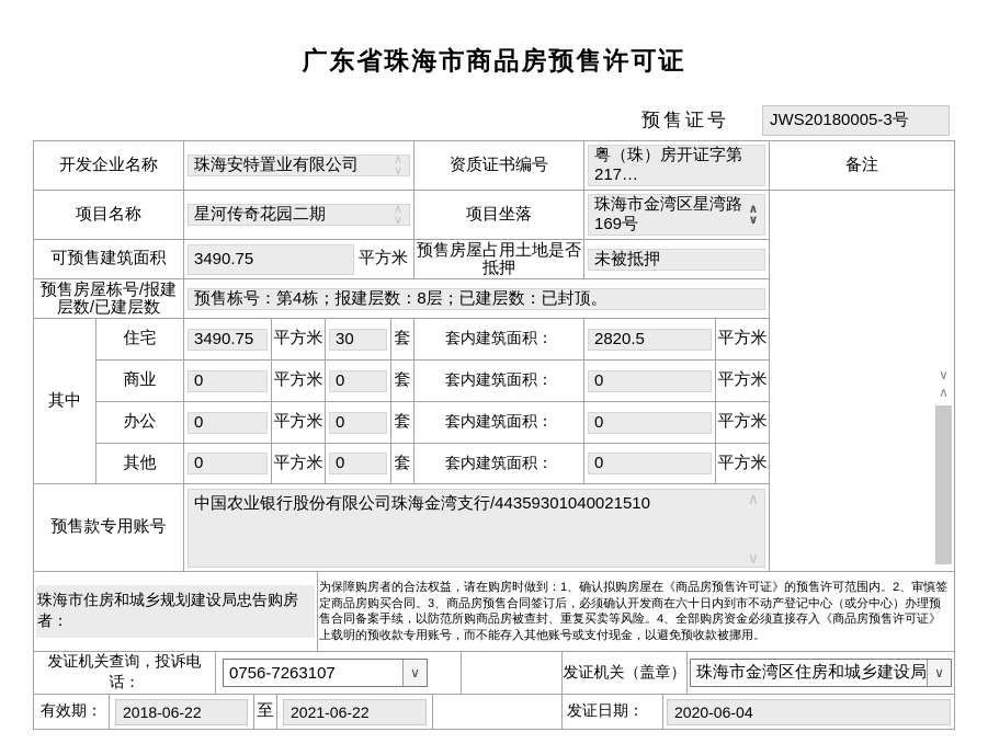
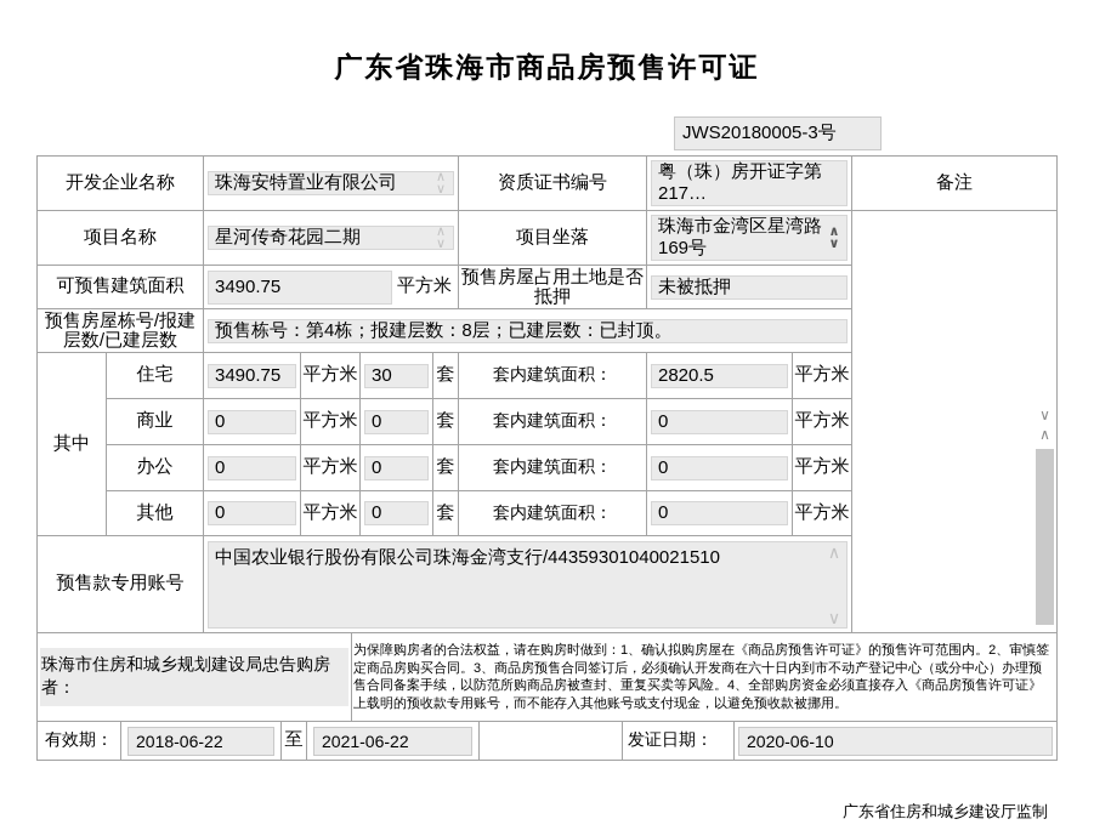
  广东省珠海市商品房预售许可证
- 预售证号
  JWS20180005-3号
  开发企业名称	珠海安特置业有限公司 ∧ ∨	资质证书编号	粤（珠）房开证字第217…	备注
  可预售建筑面积	3490.75 平方米	预售房屋占用土地是否抵押	未被抵押
  预售房屋栋号/报建层数/已建层数	预售栋号：第4栋；报建层数：8层；已建层数：已封顶。
  其中	住宅	3490.75	平方米	30	套	套内建筑面积：	2820.5	平方米
  商业	0	平方米	0	套	套内建筑面积：	0	平方米
  办公	0	平方米	0	套	套内建筑面积：	0	平方米
  其他	0	平方米	0	套	套内建筑面积：	0	平方米
  预售款专用账号	中国农业银行股份有限公司珠海金湾支行/44359301040021510 ∧ ∨
  珠海市住房和城乡规划建设局忠告购房者：	为保障购房者的合法权益，请在购房时做到：1、确认拟购房屋在《商品房预售许可证》的预售许可范围内。2、审慎签定商品房购买合同。3、商品房预售合同签订后，必须确认开发商在六十日内到市不动产登记中心（或分中心）办理预售合同备案手续，以防范所购商品房被查封、重复买卖等风险。4、全部购房资金必须直接存入《商品房预售许可证》上载明的预收款专用账号，而不能存入其他账号或支付现金，以避免预收款被挪用。
- 发证机关查询，投诉电话：	0756-7263107 ∨		发证机关（盖章）	珠海市金湾区住房和城乡建设局 ∨
- 有效期：	2018-06-22	至	2021-06-22		发证日期：	2020-06-04
+ 有效期：	2018-06-22	至	2021-06-22		发证日期：	2020-06-10
+ 广东省住房和城乡建设厅监制
